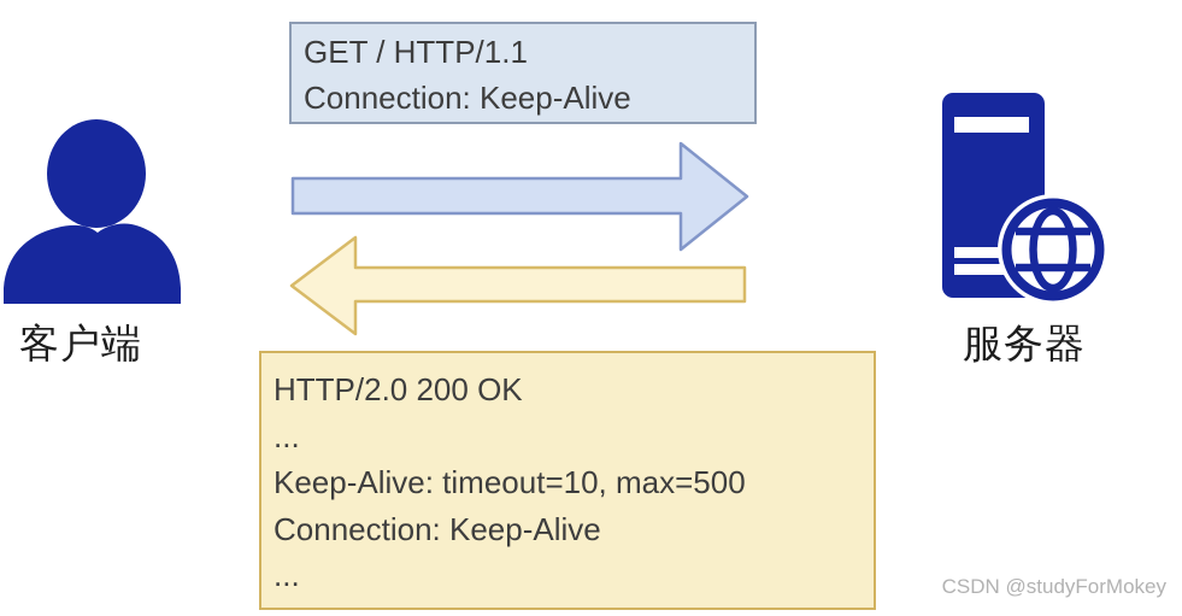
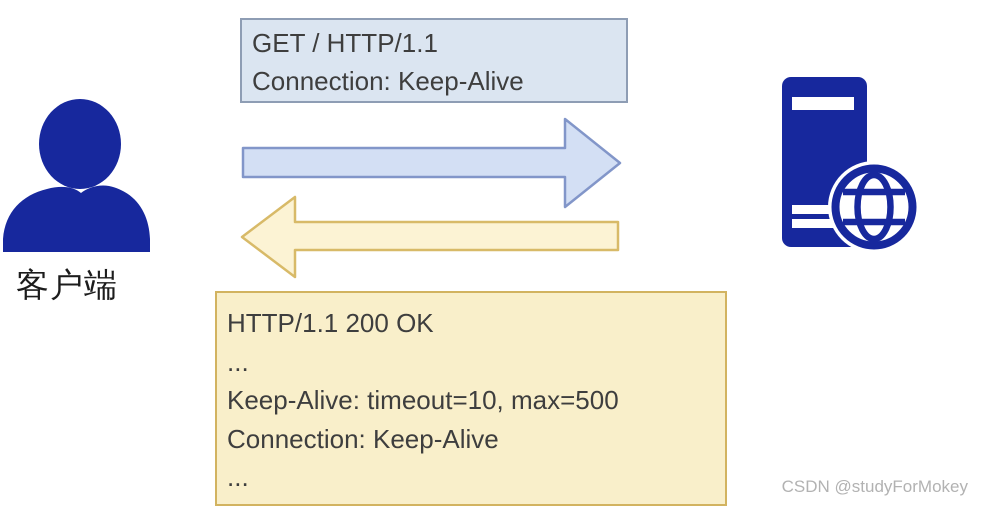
  GET / HTTP/1.1
  Connection: Keep-Alive
- HTTP/2.0 200 OK
+ HTTP/1.1 200 OK
  ...
  Keep-Alive: timeout=10, max=500
  Connection: Keep-Alive
  ...
  客户端
- 服务器
  CSDN @studyForMokey
